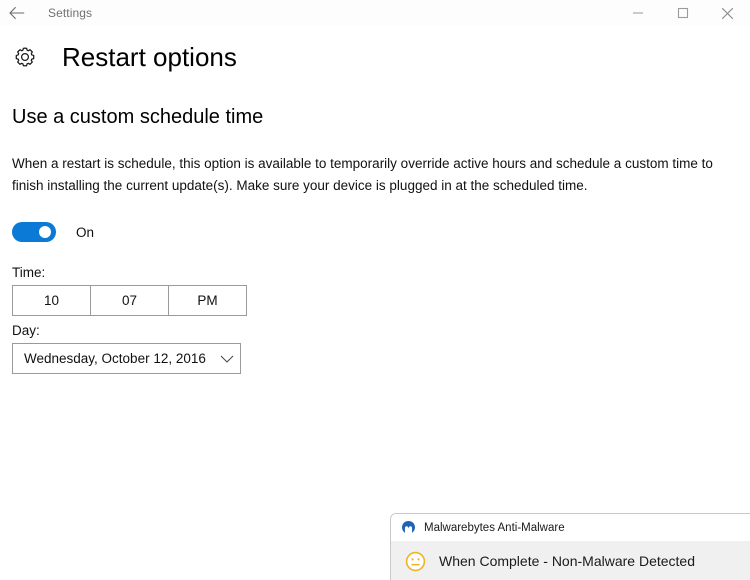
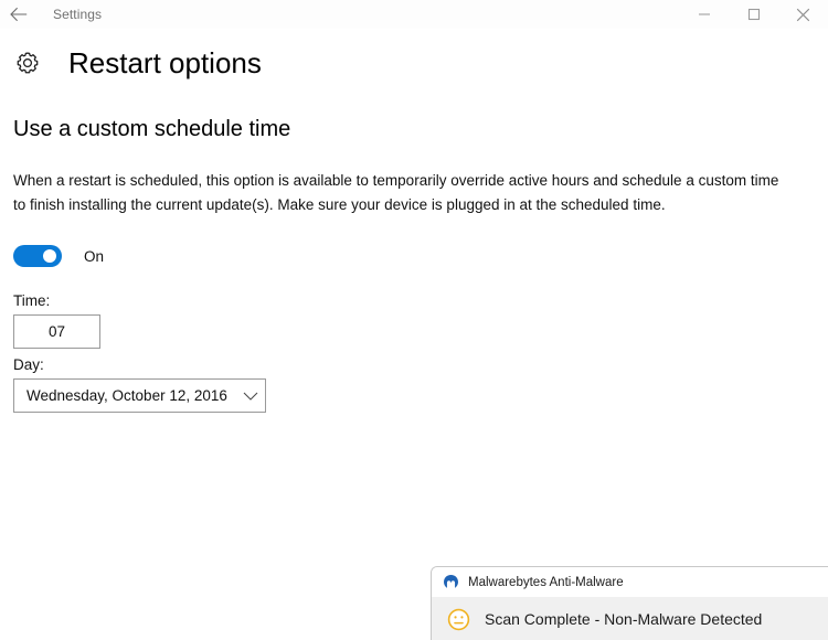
  Settings
  Restart options
  Use a custom schedule time
- When a restart is schedule, this option is available to temporarily override active hours and schedule a custom time to finish installing the current update(s). Make sure your device is plugged in at the scheduled time.
+ When a restart is scheduled, this option is available to temporarily override active hours and schedule a custom time to finish installing the current update(s). Make sure your device is plugged in at the scheduled time.
  On
  Time:
- 10
  07
- PM
  Day:
  Wednesday, October 12, 2016
  Malwarebytes Anti-Malware
- When Complete - Non-Malware Detected
+ Scan Complete - Non-Malware Detected
